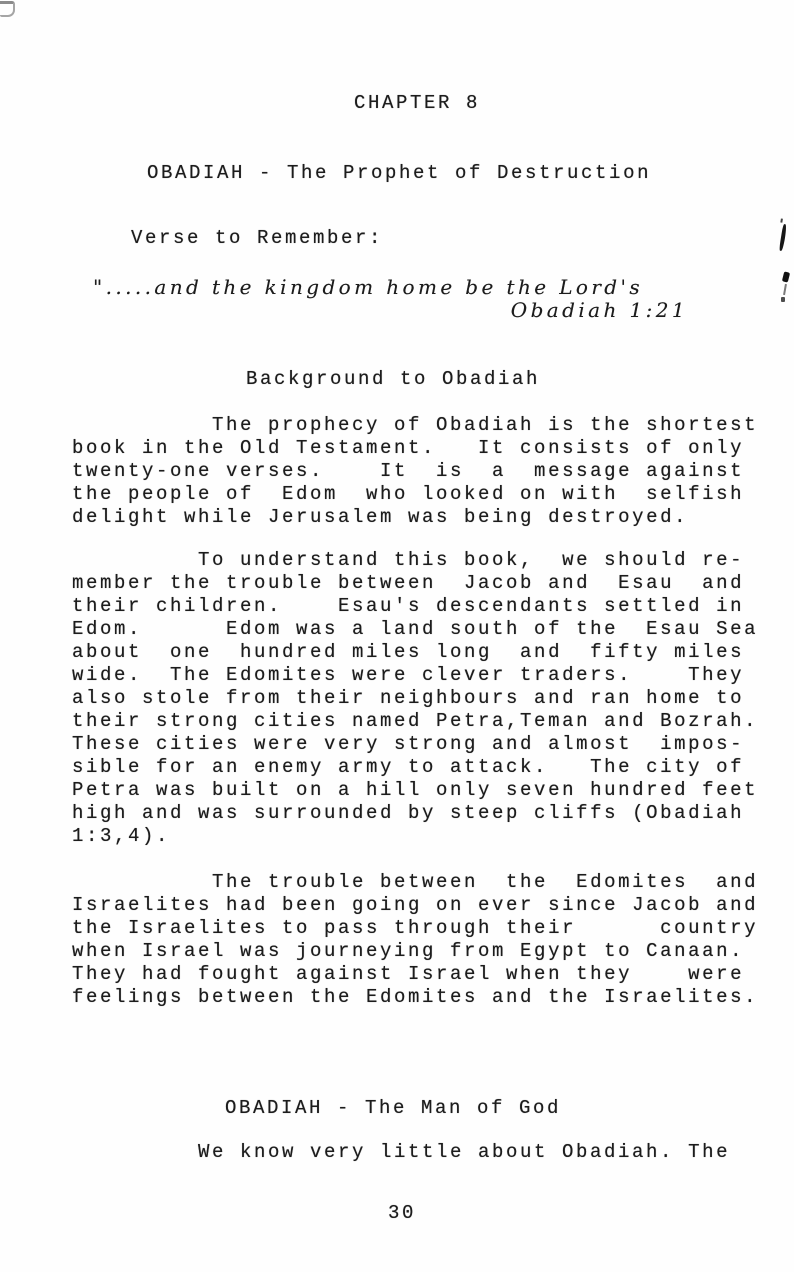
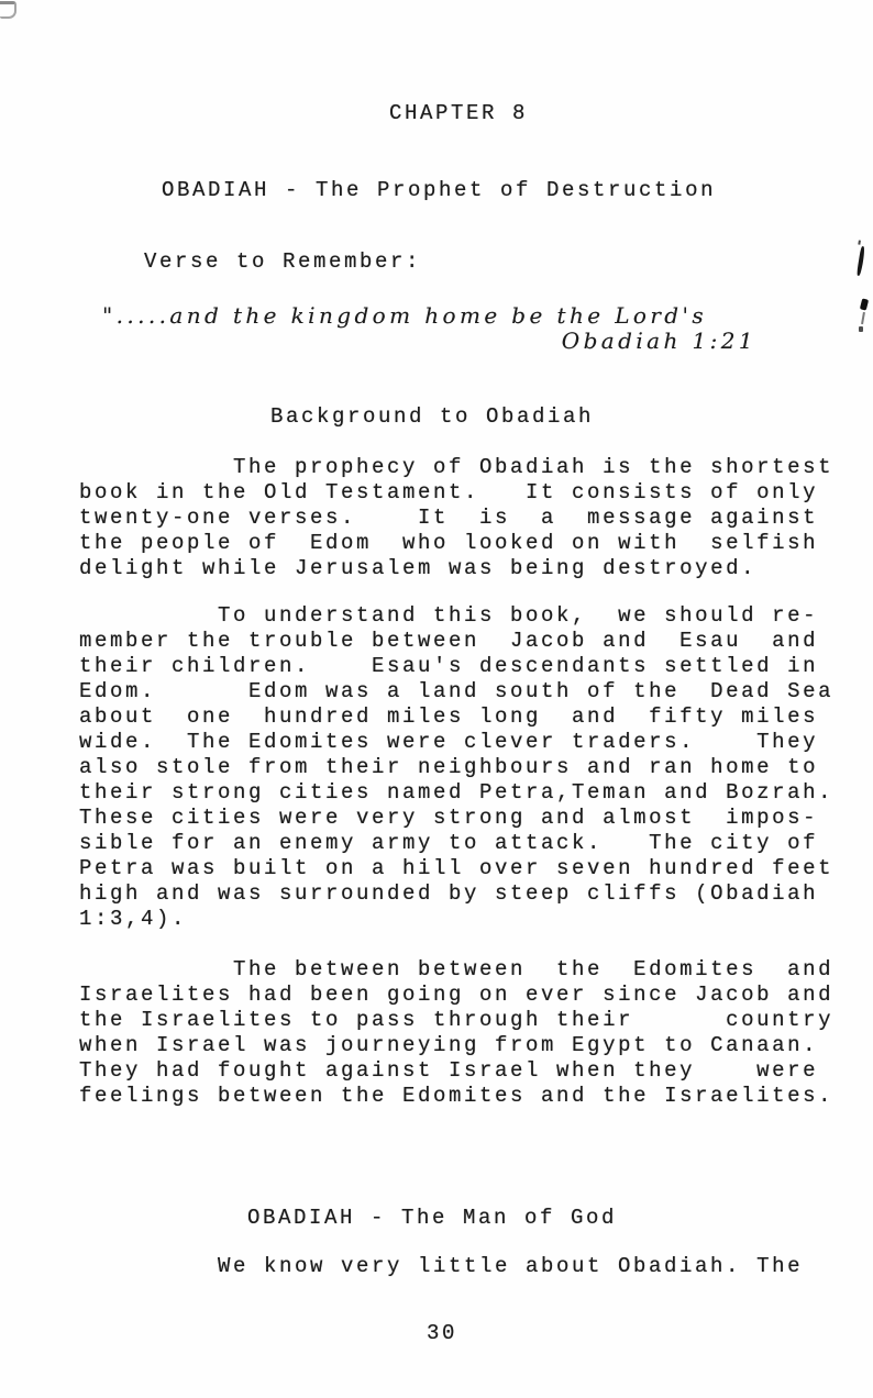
  CHAPTER 8
  OBADIAH - The Prophet of Destruction
  Verse to Remember:
  ".....and the kingdom home be the Lord's
  Obadiah 1:21
  Background to Obadiah
  The prophecy of Obadiah is the shortest
  book in the Old Testament. It consists of only
  twenty-one verses. It is a message against
  the people of Edom who looked on with selfish
  delight while Jerusalem was being destroyed.
  To understand this book, we should re-
  member the trouble between Jacob and Esau and
  their children. Esau's descendants settled in
- Edom. Edom was a land south of the Esau Sea
+ Edom. Edom was a land south of the Dead Sea
  about one hundred miles long and fifty miles
  wide. The Edomites were clever traders. They
  also stole from their neighbours and ran home to
  their strong cities named Petra,Teman and Bozrah.
  These cities were very strong and almost impos-
  sible for an enemy army to attack. The city of
- Petra was built on a hill only seven hundred feet
+ Petra was built on a hill over seven hundred feet
  high and was surrounded by steep cliffs (Obadiah
  1:3,4).
- The trouble between the Edomites and
+ The between between the Edomites and
  Israelites had been going on ever since Jacob and
  the Israelites to pass through their country
  when Israel was journeying from Egypt to Canaan.
  They had fought against Israel when they were
  feelings between the Edomites and the Israelites.
  OBADIAH - The Man of God
  We know very little about Obadiah. The
  30
